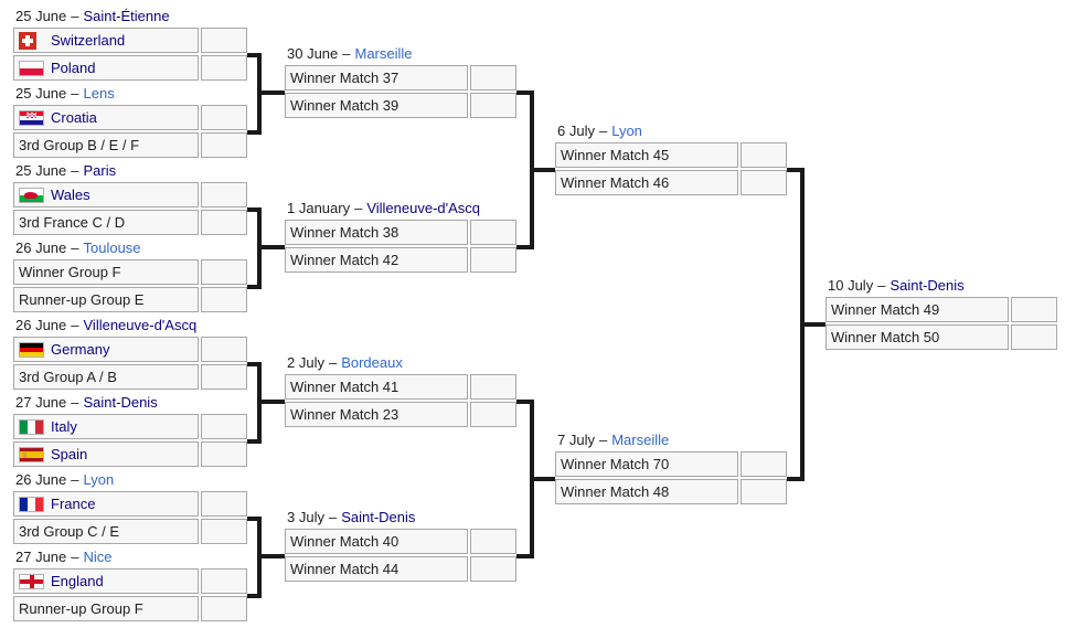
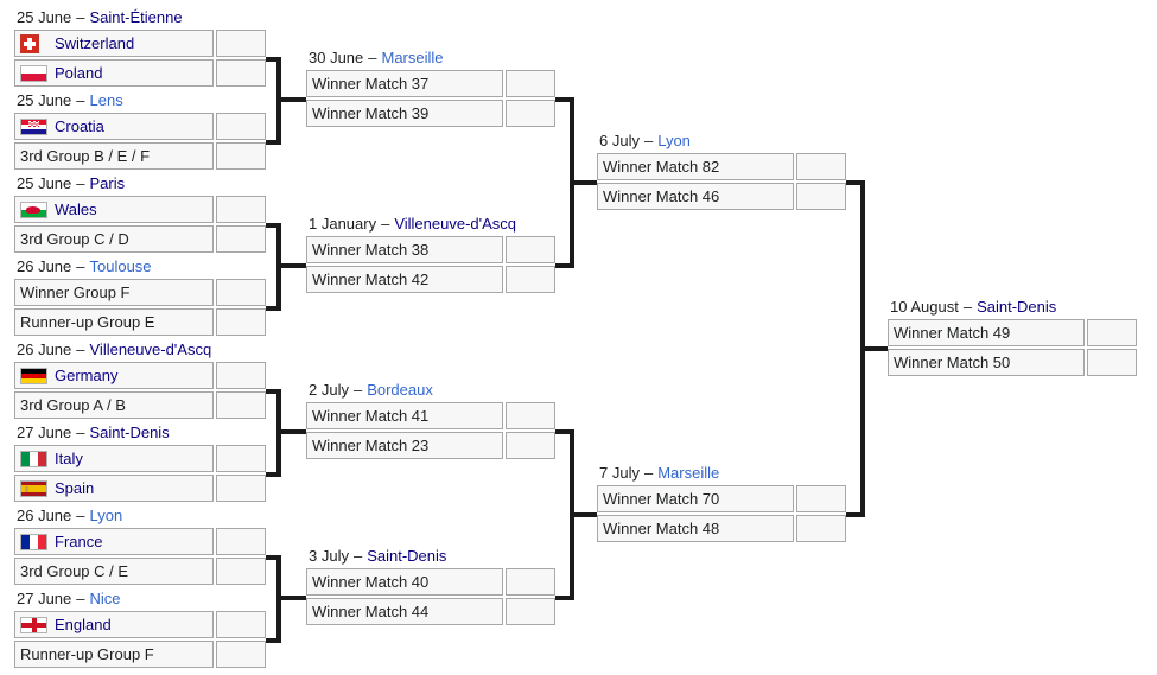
  25 June – Saint-Étienne
  Switzerland
  Poland
  25 June – Lens
  Croatia
  3rd Group B / E / F
  25 June – Paris
  Wales
- 3rd France C / D
+ 3rd Group C / D
  26 June – Toulouse
  Winner Group F
  Runner-up Group E
  26 June – Villeneuve-d'Ascq
  Germany
  3rd Group A / B
  27 June – Saint-Denis
  Italy
  Spain
  26 June – Lyon
  France
  3rd Group C / E
  27 June – Nice
  England
  Runner-up Group F
  30 June – Marseille
  Winner Match 37
  Winner Match 39
  1 January – Villeneuve-d'Ascq
  Winner Match 38
  Winner Match 42
  2 July – Bordeaux
  Winner Match 41
  Winner Match 23
  3 July – Saint-Denis
  Winner Match 40
  Winner Match 44
  6 July – Lyon
- Winner Match 45
+ Winner Match 82
  Winner Match 46
  7 July – Marseille
  Winner Match 70
  Winner Match 48
- 10 July – Saint-Denis
+ 10 August – Saint-Denis
  Winner Match 49
  Winner Match 50
